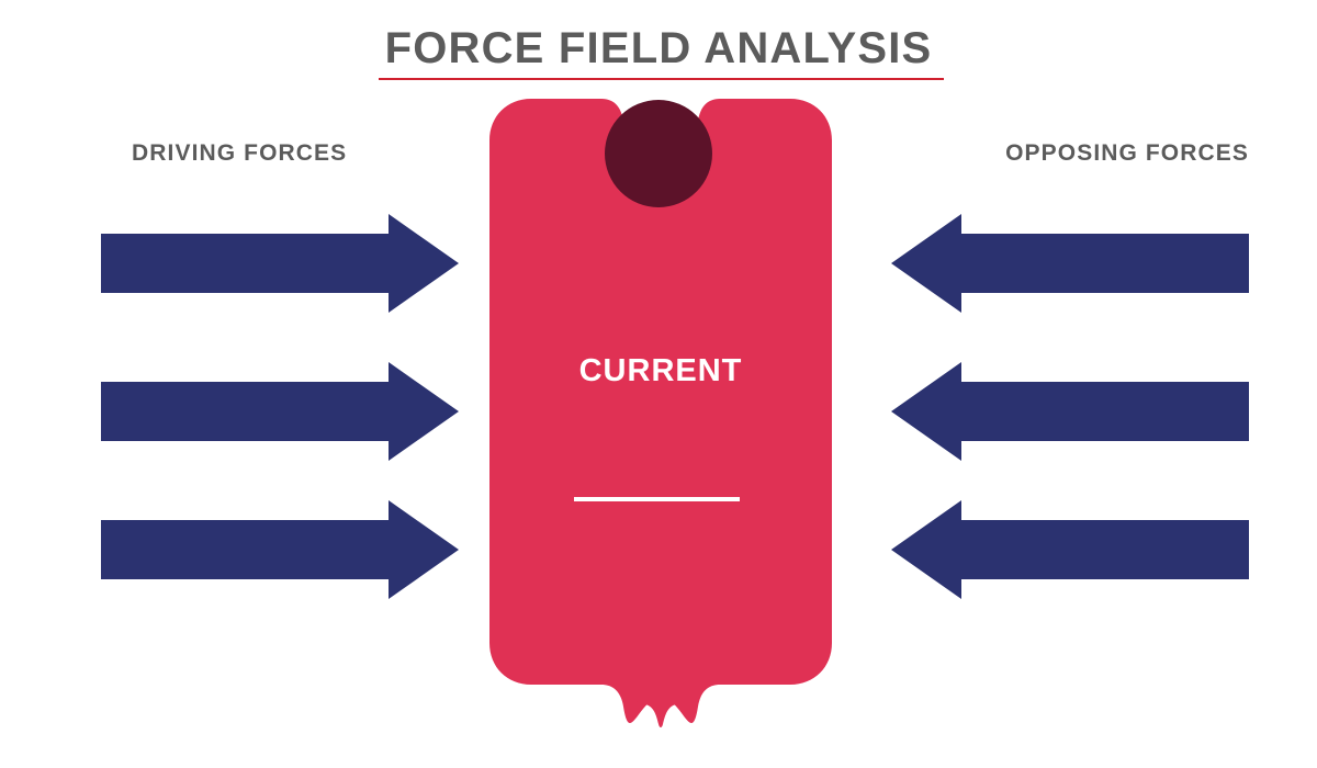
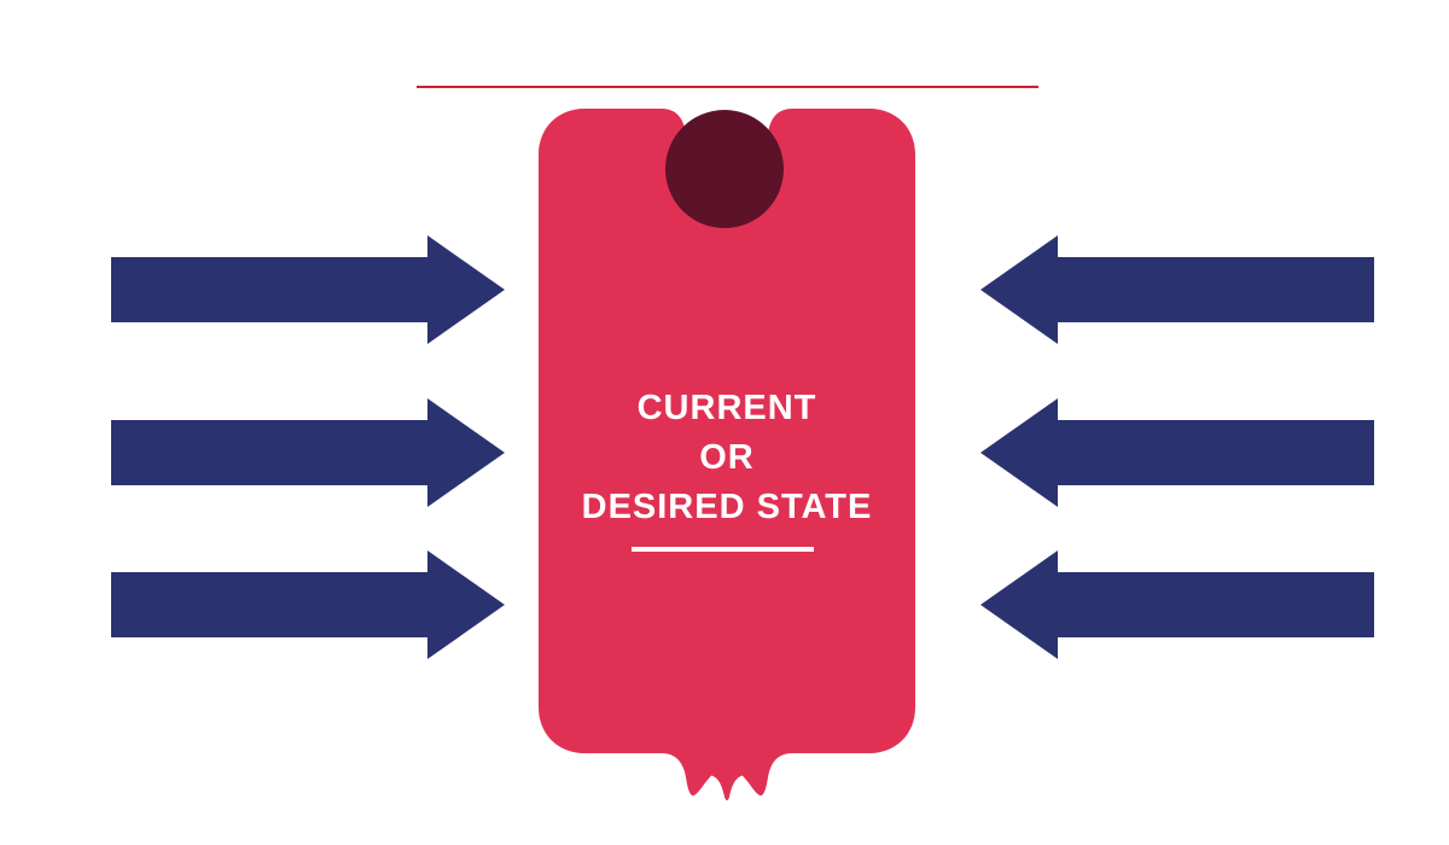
- FORCE FIELD ANALYSIS
- DRIVING FORCES
- OPPOSING FORCES
  CURRENT
+ OR
+ DESIRED STATE
